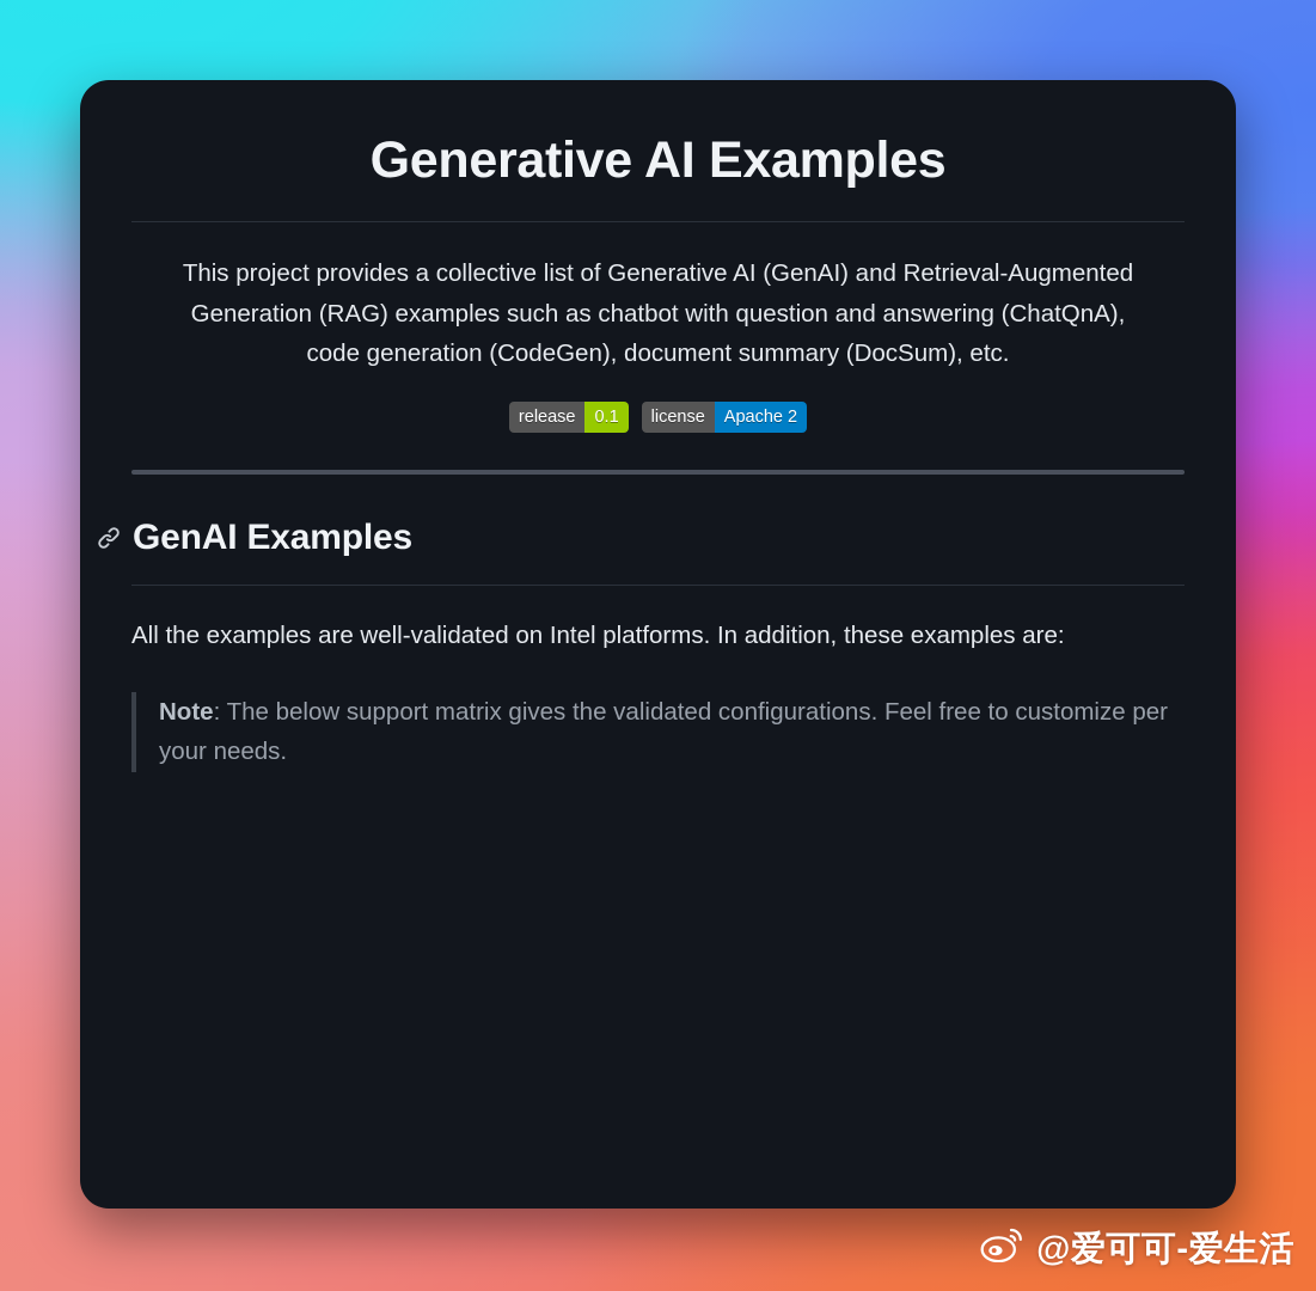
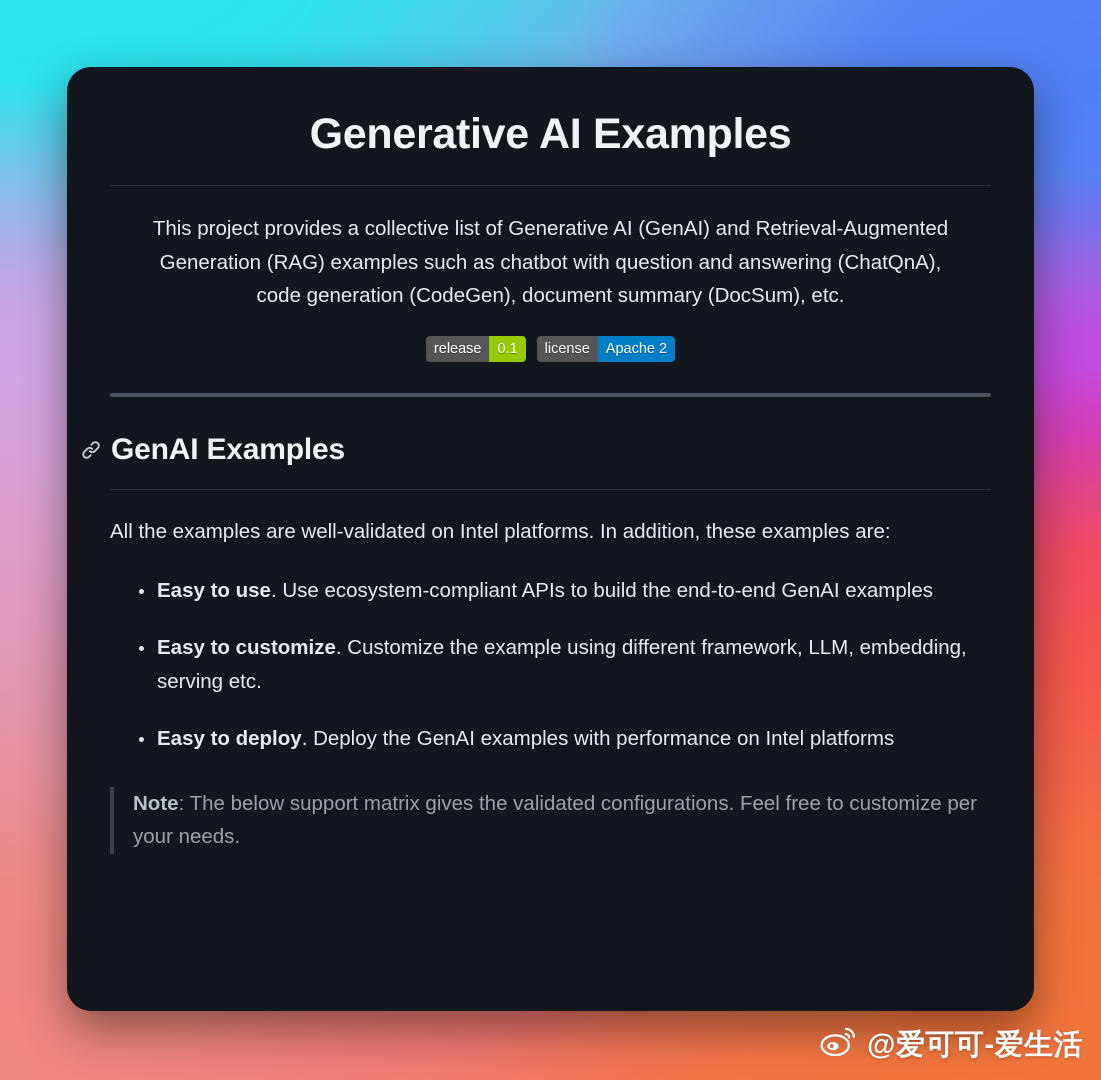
  Generative AI Examples
  This project provides a collective list of Generative AI (GenAI) and Retrieval-Augmented Generation (RAG) examples such as chatbot with question and answering (ChatQnA), code generation (CodeGen), document summary (DocSum), etc.
  release
  0.1
  license
  Apache 2
  GenAI Examples
  All the examples are well-validated on Intel platforms. In addition, these examples are:
+ Easy to use. Use ecosystem-compliant APIs to build the end-to-end GenAI examples
+ Easy to customize. Customize the example using different framework, LLM, embedding, serving etc.
+ Easy to deploy. Deploy the GenAI examples with performance on Intel platforms
  Note: The below support matrix gives the validated configurations. Feel free to customize per your needs.
  @爱可可-爱生活
